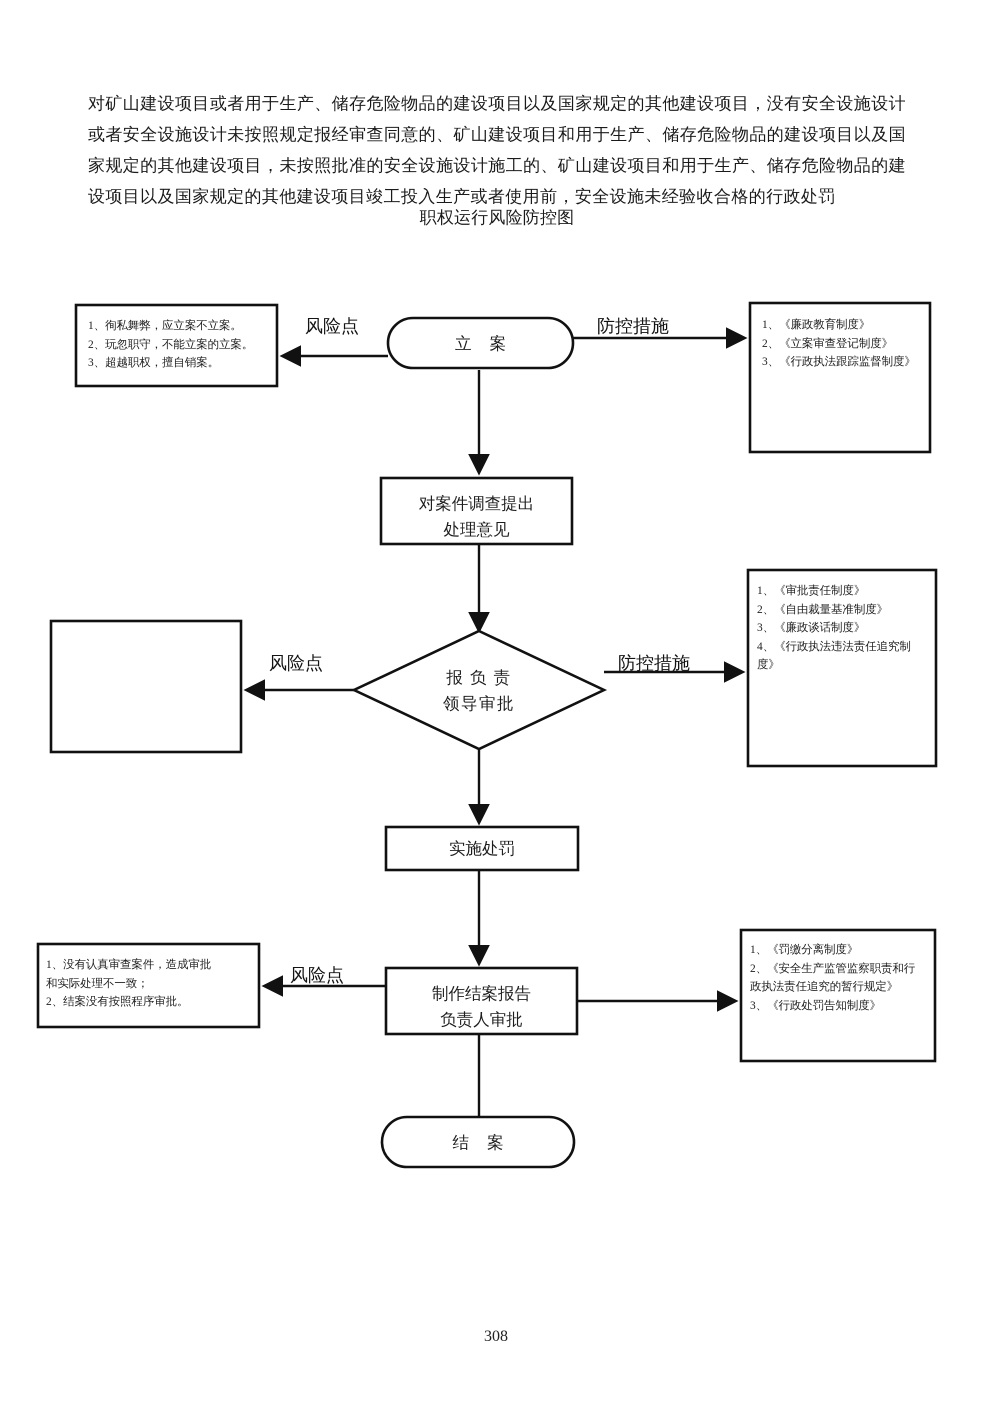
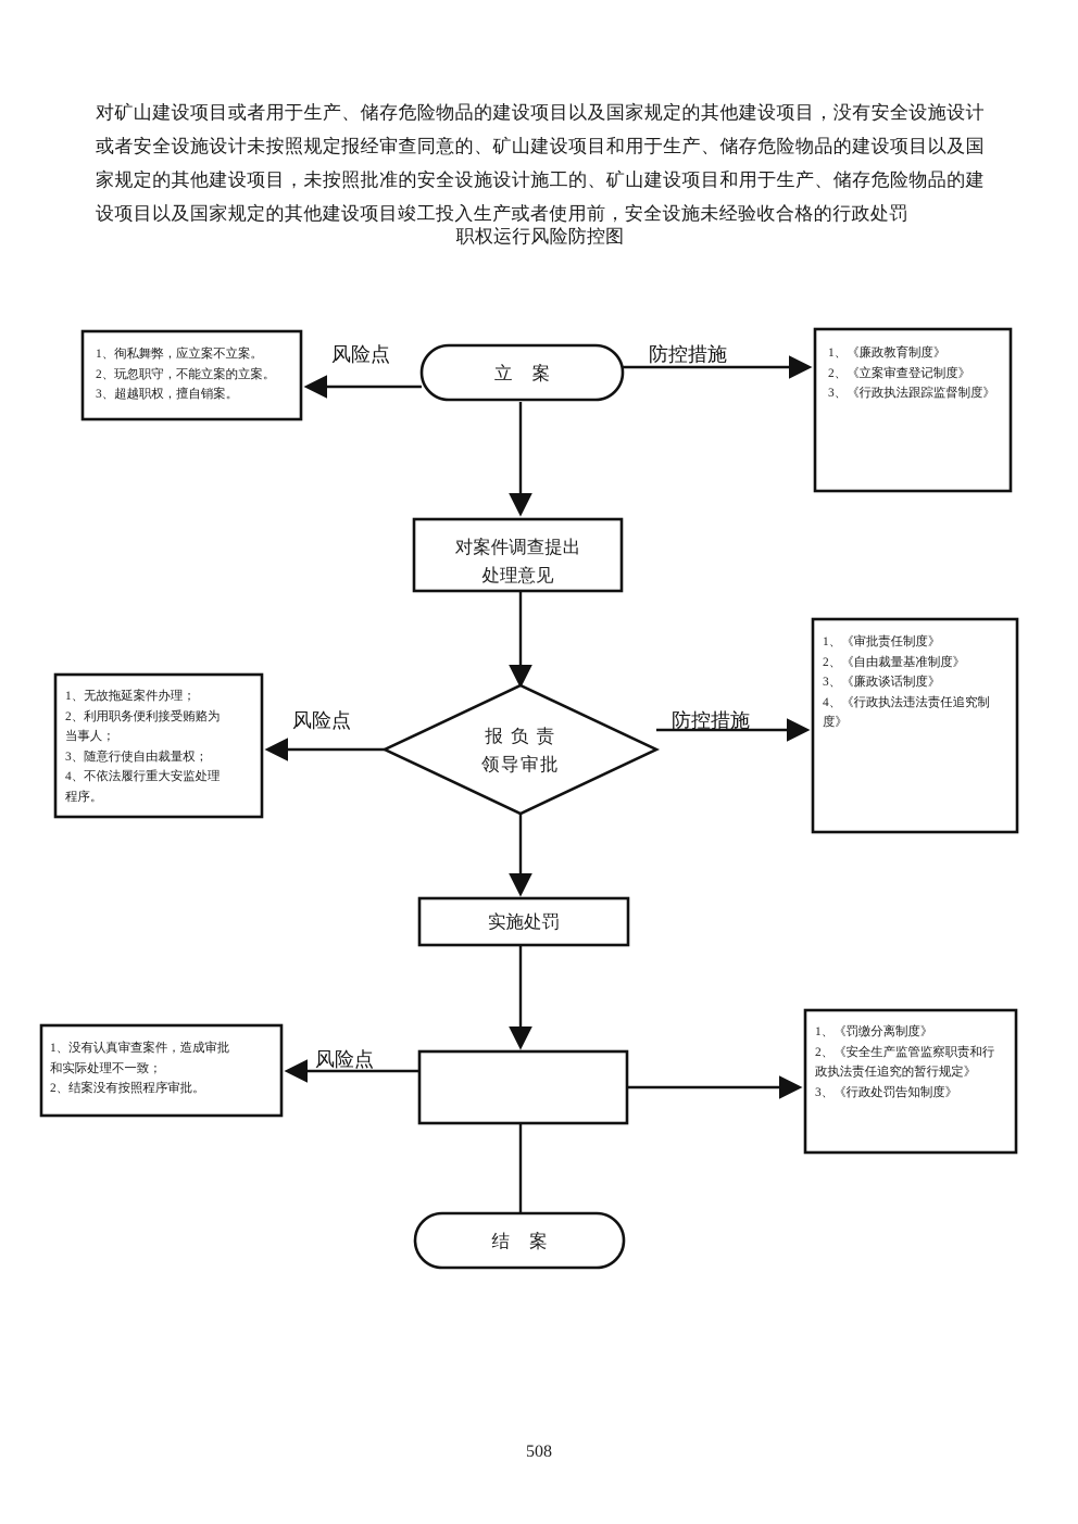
  对矿山建设项目或者用于生产、储存危险物品的建设项目以及国家规定的其他建设项目，没有安全设施设计或者安全设施设计未按照规定报经审查同意的、矿山建设项目和用于生产、储存危险物品的建设项目以及国家规定的其他建设项目，未按照批准的安全设施设计施工的、矿山建设项目和用于生产、储存危险物品的建设项目以及国家规定的其他建设项目竣工投入生产或者使用前，安全设施未经验收合格的行政处罚
  职权运行风险防控图
  立 案
  对案件调查提出
  处理意见
  报 负 责
  领导审批
  实施处罚
- 制作结案报告
- 负责人审批
  结 案
  风险点
  防控措施
  风险点
  防控措施
  风险点
  1、徇私舞弊，应立案不立案。
  2、玩忽职守，不能立案的立案。
  3、超越职权，擅自销案。
  1、《廉政教育制度》
  2、《立案审查登记制度》
  3、《行政执法跟踪监督制度》
+ 1、无故拖延案件办理；
+ 2、利用职务便利接受贿赂为
+ 当事人；
+ 3、随意行使自由裁量权；
+ 4、不依法履行重大安监处理
+ 程序。
  1、《审批责任制度》
  2、《自由裁量基准制度》
  3、《廉政谈话制度》
  4、《行政执法违法责任追究制
  度》
  1、没有认真审查案件，造成审批
  和实际处理不一致；
  2、结案没有按照程序审批。
  1、《罚缴分离制度》
  2、《安全生产监管监察职责和行
  政执法责任追究的暂行规定》
  3、《行政处罚告知制度》
- 308
+ 508
